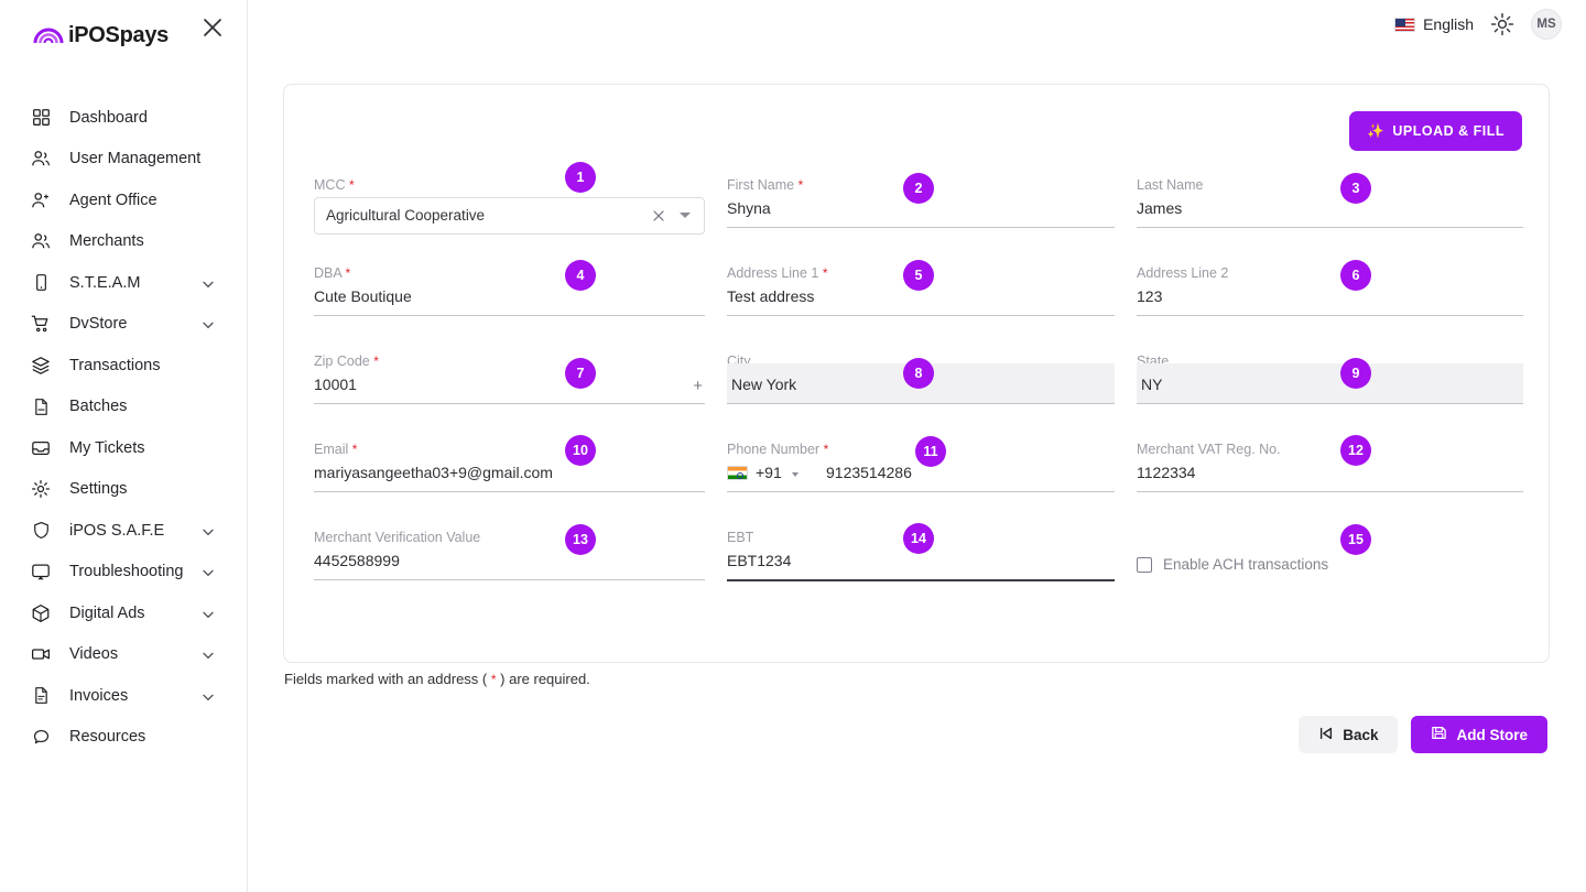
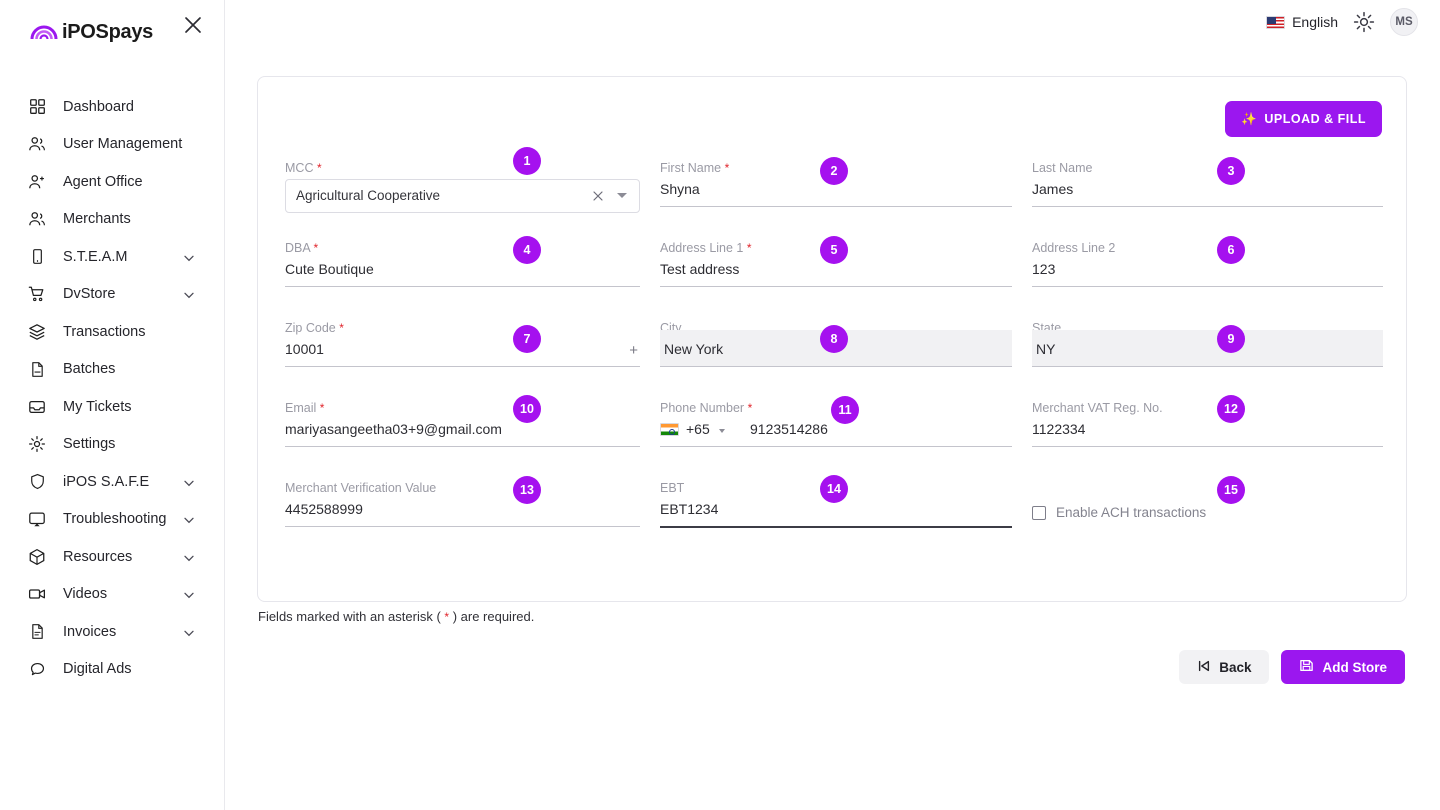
  iPOSpays
  Dashboard
  User Management
  Agent Office
  Merchants
  S.T.E.A.M
  DvStore
  Transactions
  Batches
  My Tickets
  Settings
  iPOS S.A.F.E
  Troubleshooting
- Digital Ads
+ Resources
  Videos
  Invoices
- Resources
+ Digital Ads
  English
  MS
  ✨
  UPLOAD & FILL
  MCC *
  Agricultural Cooperative
  1
  First Name *
  Shyna
  2
  Last Name
  James
  3
  DBA *
  Cute Boutique
  4
  Address Line 1 *
  Test address
  5
  Address Line 2
  123
  6
  Zip Code *
  10001
  +
  7
  City
  New York
  8
  State
  NY
  9
  Email *
  mariyasangeetha03+9@gmail.com
  10
  Phone Number *
- +91
+ +65
  9123514286
  11
  Merchant VAT Reg. No.
  1122334
  12
  Merchant Verification Value
  4452588999
  13
  EBT
  EBT1234
  14
  Enable ACH transactions
  15
- Fields marked with an address ( * ) are required.
+ Fields marked with an asterisk ( * ) are required.
  Back
  Add Store
